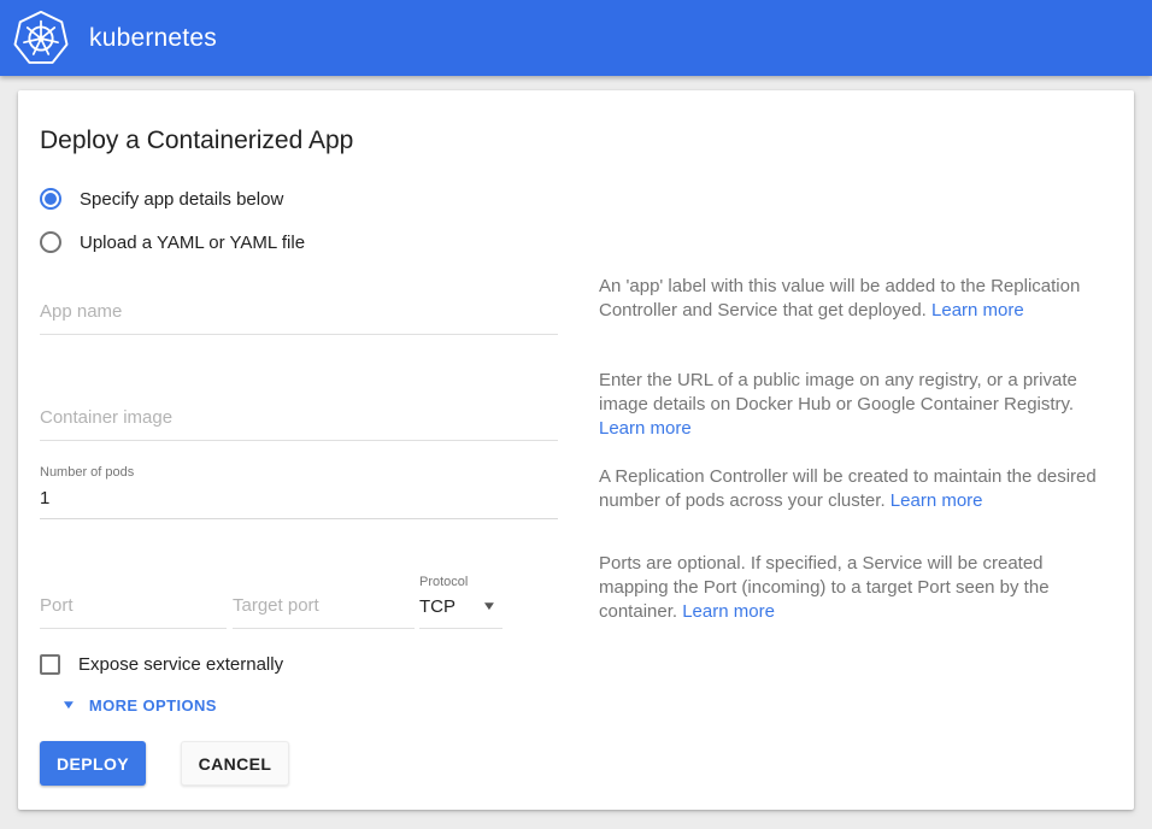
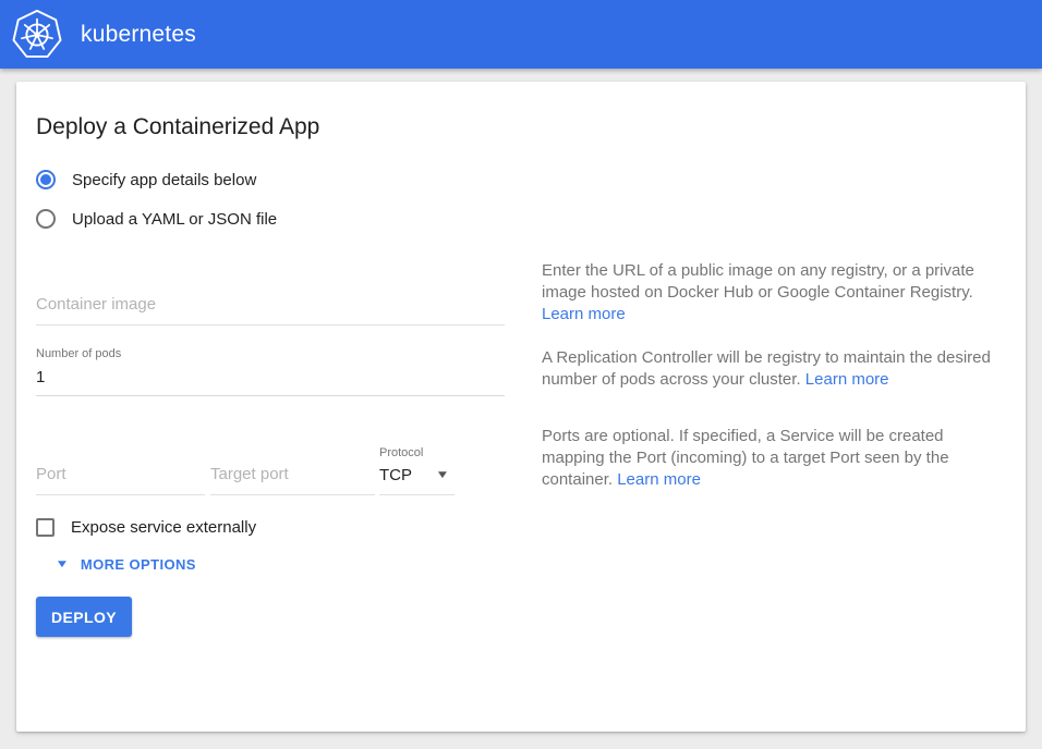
  kubernetes
  Deploy a Containerized App
  Specify app details below
- Upload a YAML or YAML file
+ Upload a YAML or JSON file
- App name
- An 'app' label with this value will be added to the Replication Controller and Service that get deployed. Learn more
  Container image
- Enter the URL of a public image on any registry, or a private image details on Docker Hub or Google Container Registry. Learn more
+ Enter the URL of a public image on any registry, or a private image hosted on Docker Hub or Google Container Registry. Learn more
  Number of pods
  1
- A Replication Controller will be created to maintain the desired number of pods across your cluster. Learn more
+ A Replication Controller will be registry to maintain the desired number of pods across your cluster. Learn more
  Port
  Target port
  Protocol
  TCP
  ▼
  Ports are optional. If specified, a Service will be created mapping the Port (incoming) to a target Port seen by the container. Learn more
  Expose service externally
  ▼
  MORE OPTIONS
  DEPLOY
- CANCEL
